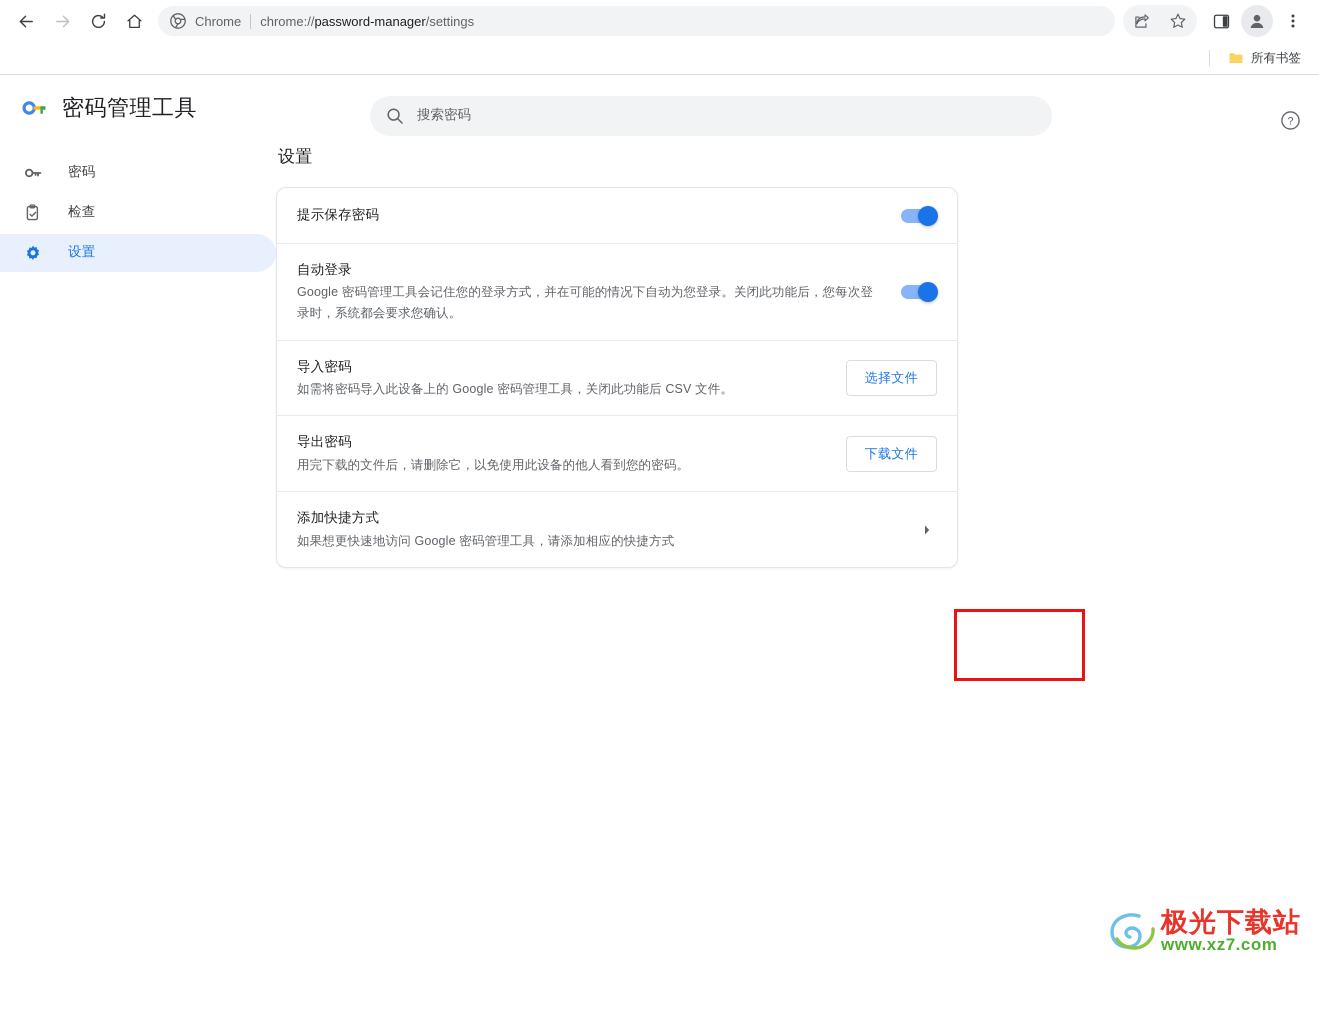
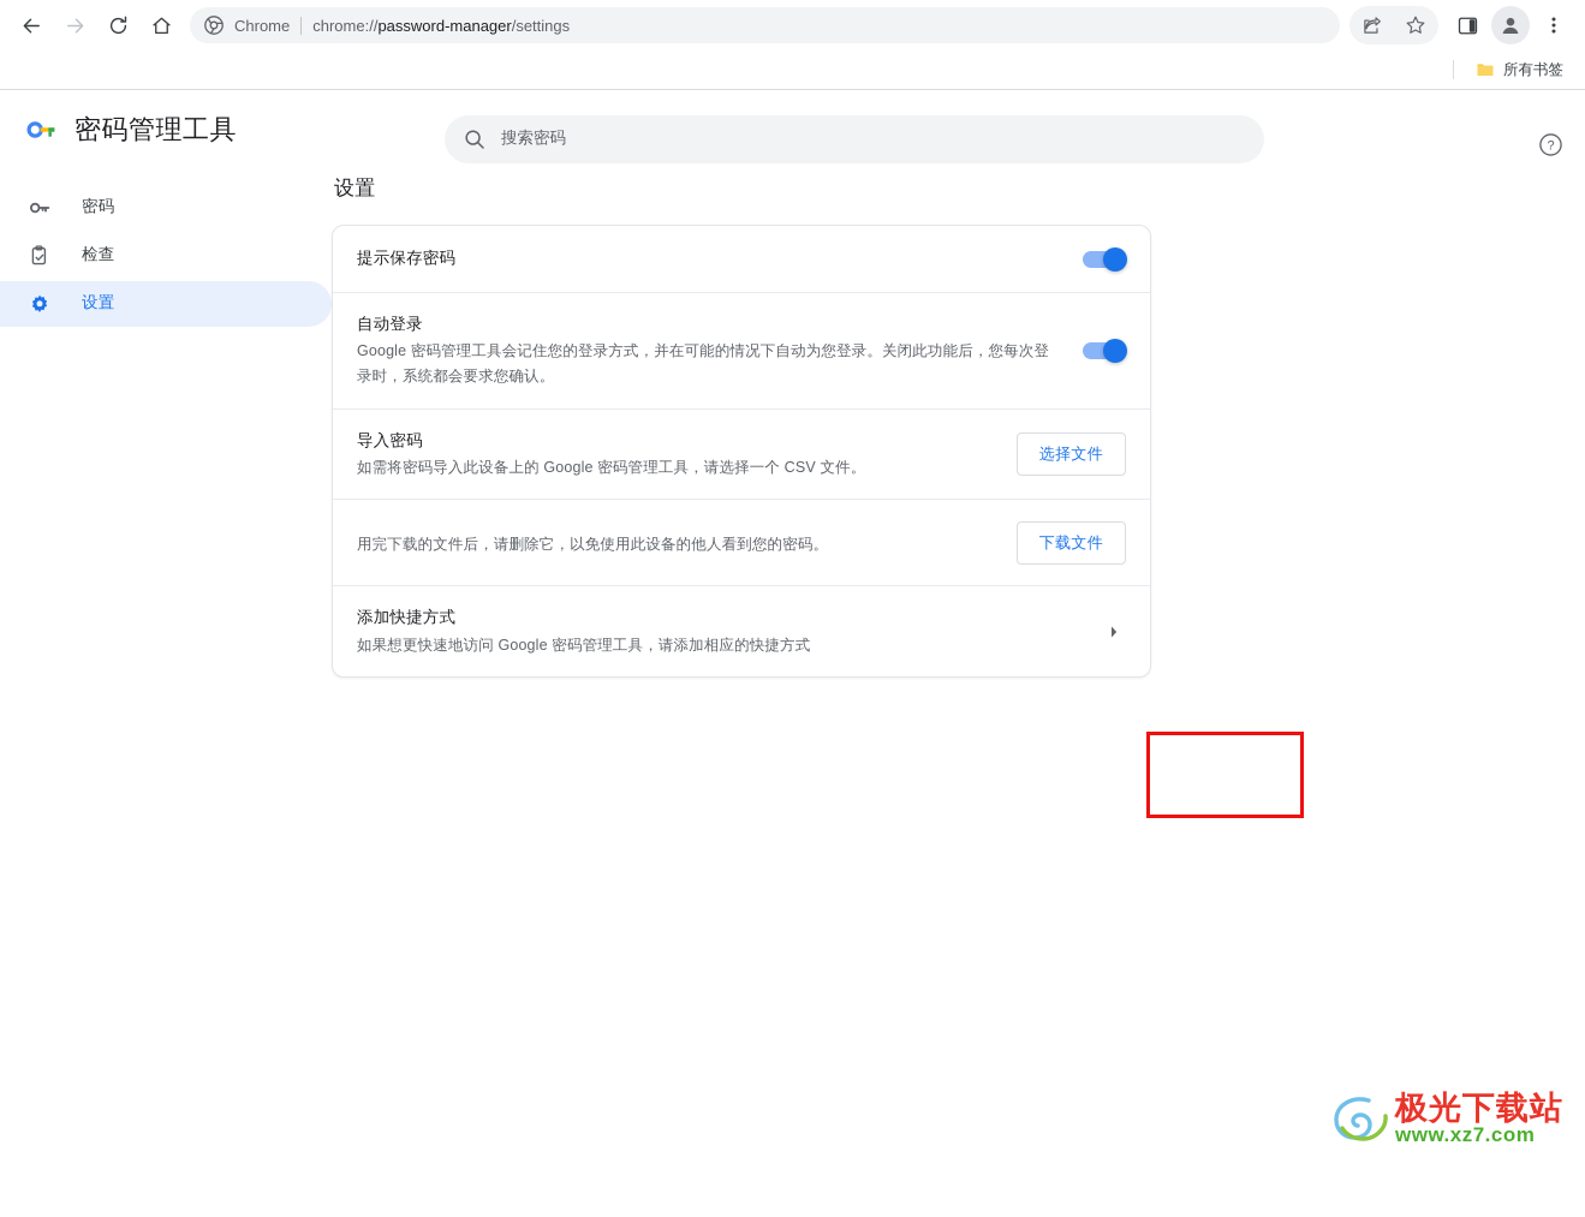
  Chrome
  chrome://password-manager/settings
  所有书签
  密码管理工具
  搜索密码
  ?
  密码
  检查
  设置
  设置
  提示保存密码
  自动登录
  Google 密码管理工具会记住您的登录方式，并在可能的情况下自动为您登录。关闭此功能后，您每次登录时，系统都会要求您确认。
  导入密码
- 如需将密码导入此设备上的 Google 密码管理工具，关闭此功能后 CSV 文件。
+ 如需将密码导入此设备上的 Google 密码管理工具，请选择一个 CSV 文件。
  选择文件
- 导出密码
  用完下载的文件后，请删除它，以免使用此设备的他人看到您的密码。
  下载文件
  添加快捷方式
  如果想更快速地访问 Google 密码管理工具，请添加相应的快捷方式
  极光下载站
  www.xz7.com
